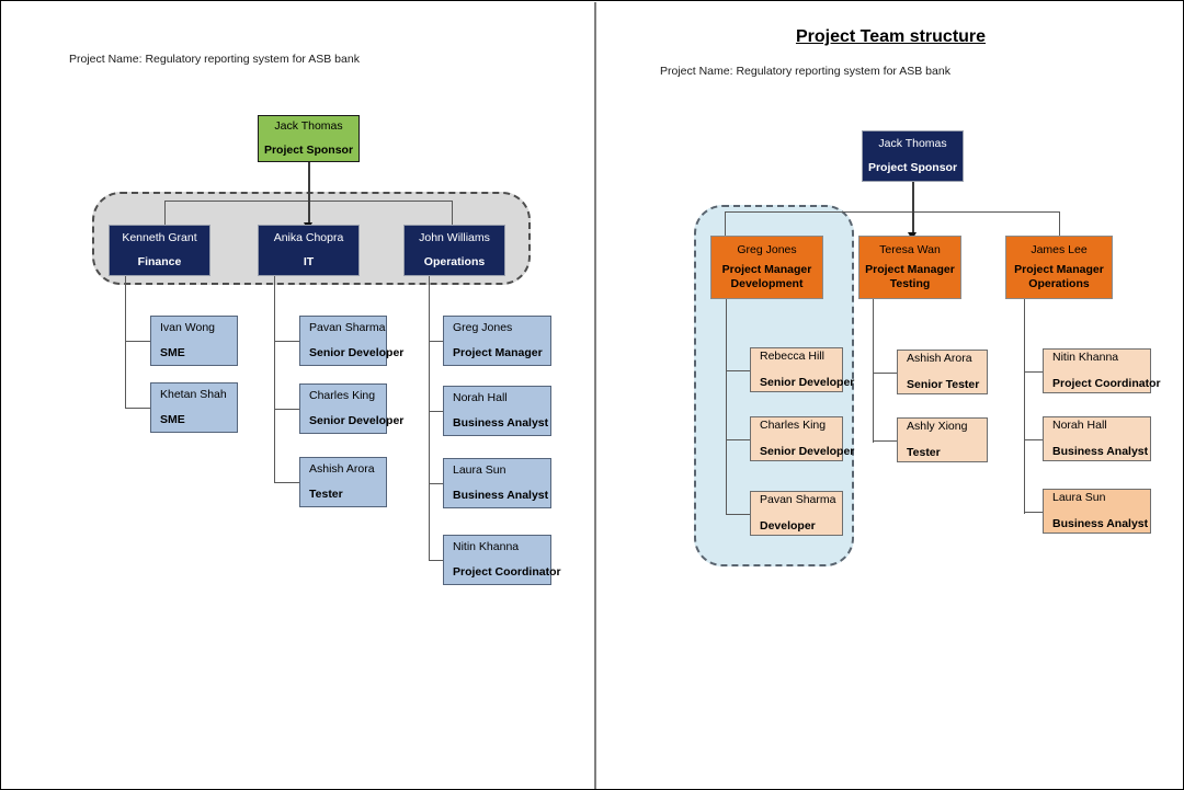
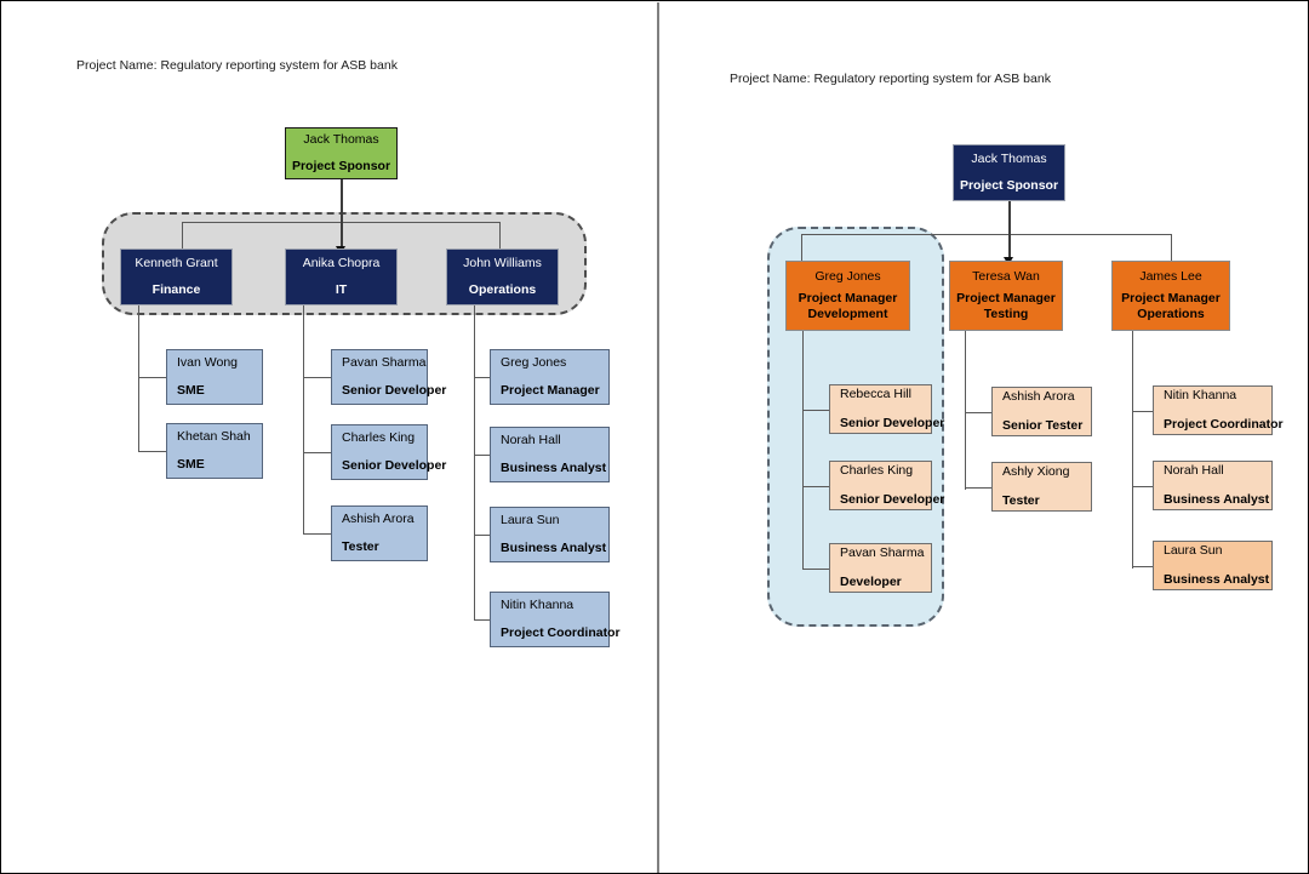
  Project Name: Regulatory reporting system for ASB bank
  Jack Thomas
  Project Sponsor
  Kenneth Grant
  Finance
  Anika Chopra
  IT
  John Williams
  Operations
  Ivan Wong
  SME
  Khetan Shah
  SME
  Pavan Sharma
  Senior Developer
  Charles King
  Senior Developer
  Ashish Arora
  Tester
  Greg Jones
  Project Manager
  Norah Hall
  Business Analyst
  Laura Sun
  Business Analyst
  Nitin Khanna
  Project Coordinator
- Project Team structure
  Project Name: Regulatory reporting system for ASB bank
  Jack Thomas
  Project Sponsor
  Greg Jones
  Project Manager
  Development
  Teresa Wan
  Project Manager
  Testing
  James Lee
  Project Manager
  Operations
  Rebecca Hill
  Senior Developer
  Charles King
  Senior Developer
  Pavan Sharma
  Developer
  Ashish Arora
  Senior Tester
  Ashly Xiong
  Tester
  Nitin Khanna
  Project Coordinator
  Norah Hall
  Business Analyst
  Laura Sun
  Business Analyst
